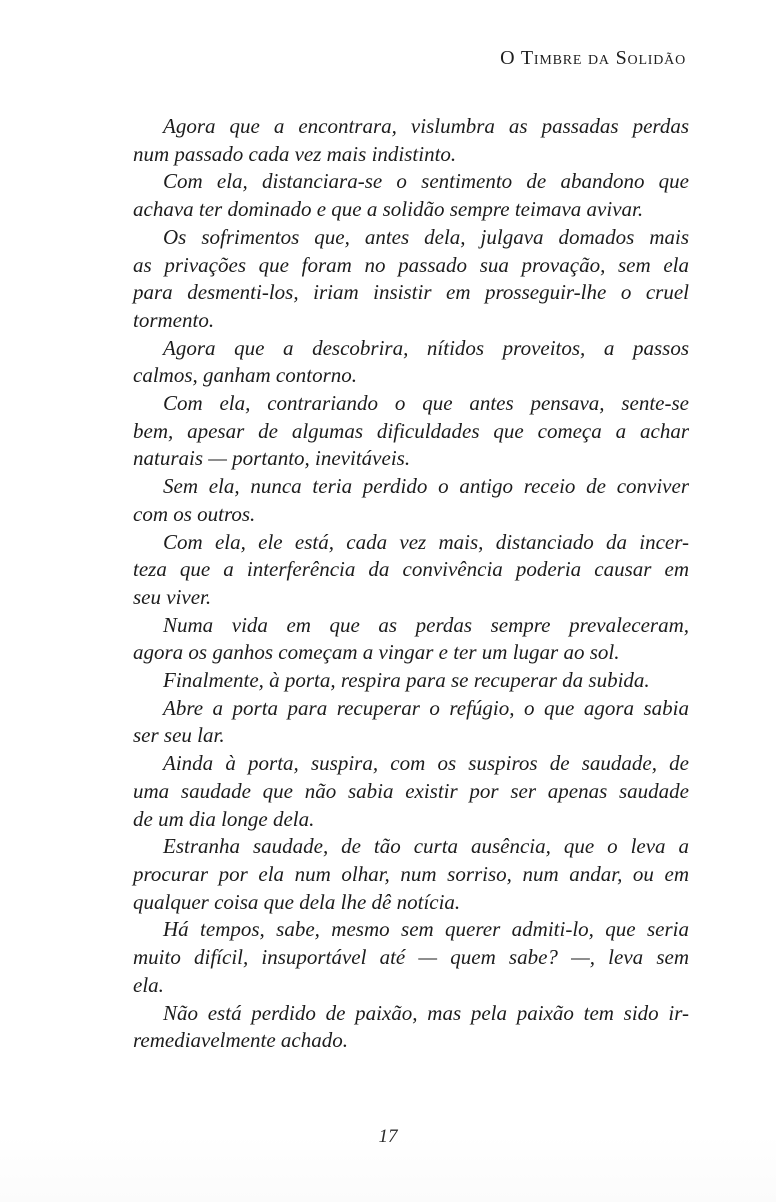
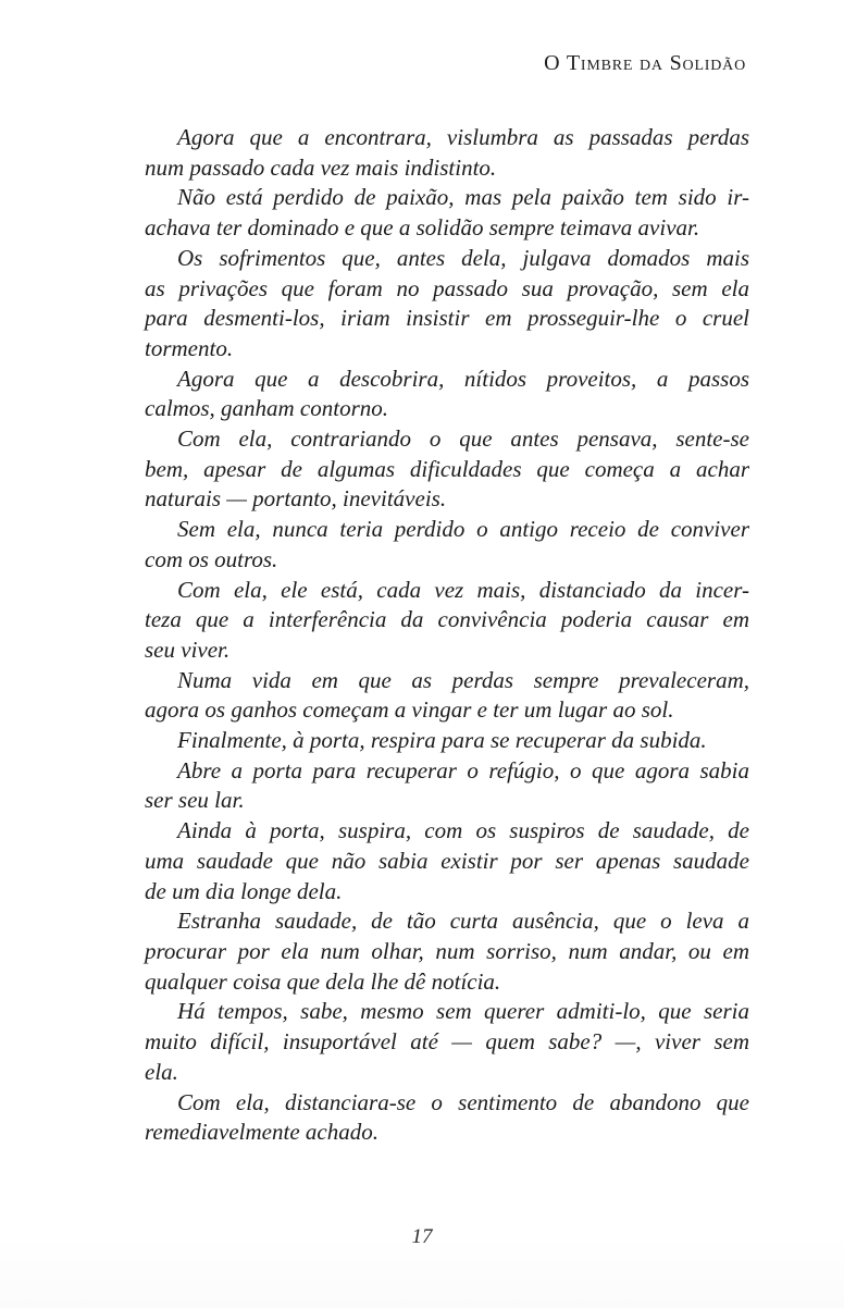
  O Timbre da Solidão
  Agora que a encontrara, vislumbra as passadas perdas
  num passado cada vez mais indistinto.
- Com ela, distanciara-se o sentimento de abandono que
+ Não está perdido de paixão, mas pela paixão tem sido ir-
  achava ter dominado e que a solidão sempre teimava avivar.
  Os sofrimentos que, antes dela, julgava domados mais
  as privações que foram no passado sua provação, sem ela
  para desmenti-los, iriam insistir em prosseguir-lhe o cruel
  tormento.
  Agora que a descobrira, nítidos proveitos, a passos
  calmos, ganham contorno.
  Com ela, contrariando o que antes pensava, sente-se
  bem, apesar de algumas dificuldades que começa a achar
  naturais — portanto, inevitáveis.
  Sem ela, nunca teria perdido o antigo receio de conviver
  com os outros.
  Com ela, ele está, cada vez mais, distanciado da incer-
  teza que a interferência da convivência poderia causar em
  seu viver.
  Numa vida em que as perdas sempre prevaleceram,
  agora os ganhos começam a vingar e ter um lugar ao sol.
  Finalmente, à porta, respira para se recuperar da subida.
  Abre a porta para recuperar o refúgio, o que agora sabia
  ser seu lar.
  Ainda à porta, suspira, com os suspiros de saudade, de
  uma saudade que não sabia existir por ser apenas saudade
  de um dia longe dela.
  Estranha saudade, de tão curta ausência, que o leva a
  procurar por ela num olhar, num sorriso, num andar, ou em
  qualquer coisa que dela lhe dê notícia.
  Há tempos, sabe, mesmo sem querer admiti-lo, que seria
- muito difícil, insuportável até — quem sabe? —, leva sem
+ muito difícil, insuportável até — quem sabe? —, viver sem
  ela.
- Não está perdido de paixão, mas pela paixão tem sido ir-
+ Com ela, distanciara-se o sentimento de abandono que
  remediavelmente achado.
  17
